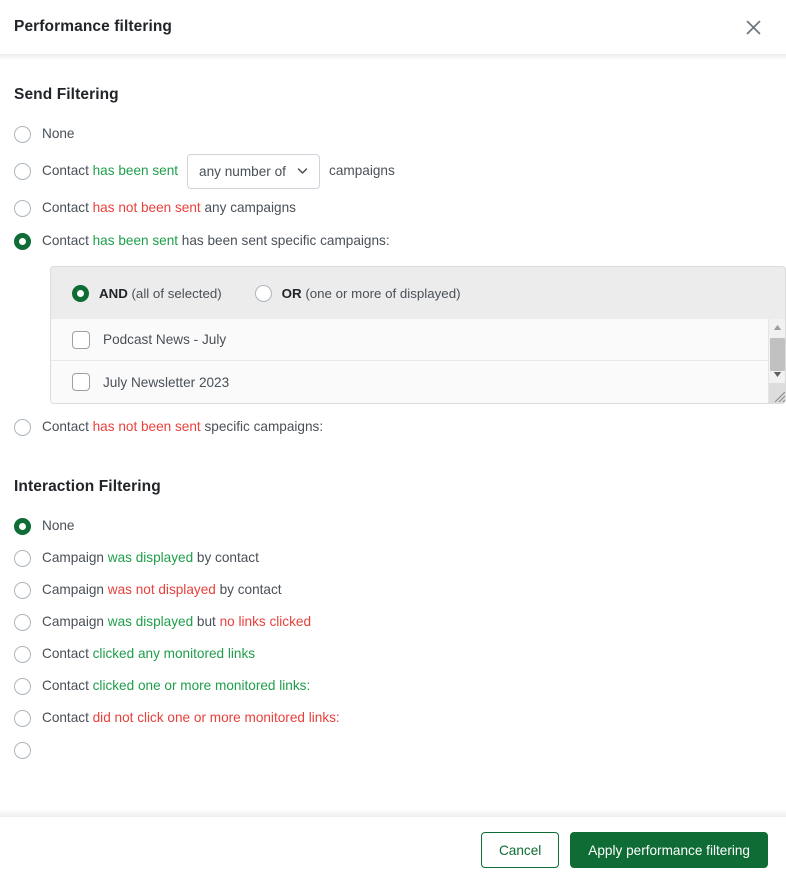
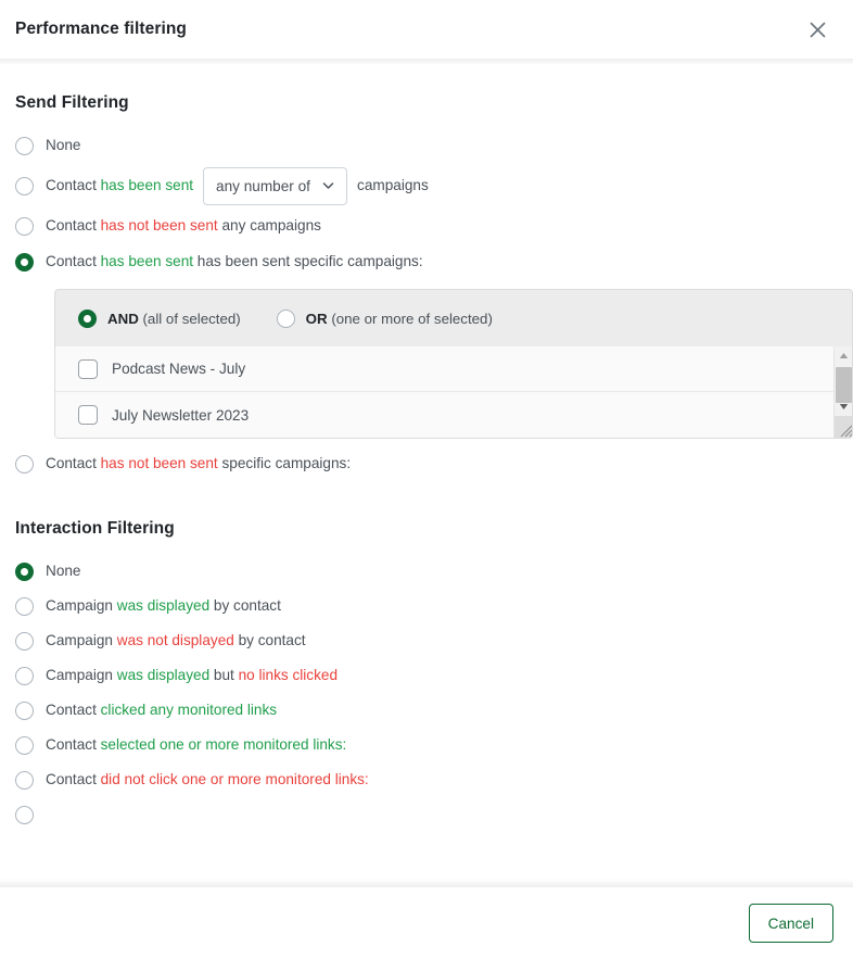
  Performance filtering
  Send Filtering
  None
  Contact has been sent
  any number of
  campaigns
  Contact has not been sent any campaigns
  Contact has been sent has been sent specific campaigns:
  AND (all of selected)
- OR (one or more of displayed)
+ OR (one or more of selected)
  Podcast News - July
  July Newsletter 2023
  Contact has not been sent specific campaigns:
  Interaction Filtering
  None
  Campaign was displayed by contact
  Campaign was not displayed by contact
  Campaign was displayed but no links clicked
  Contact clicked any monitored links
- Contact clicked one or more monitored links:
+ Contact selected one or more monitored links:
  Contact did not click one or more monitored links:
  Cancel
- Apply performance filtering
